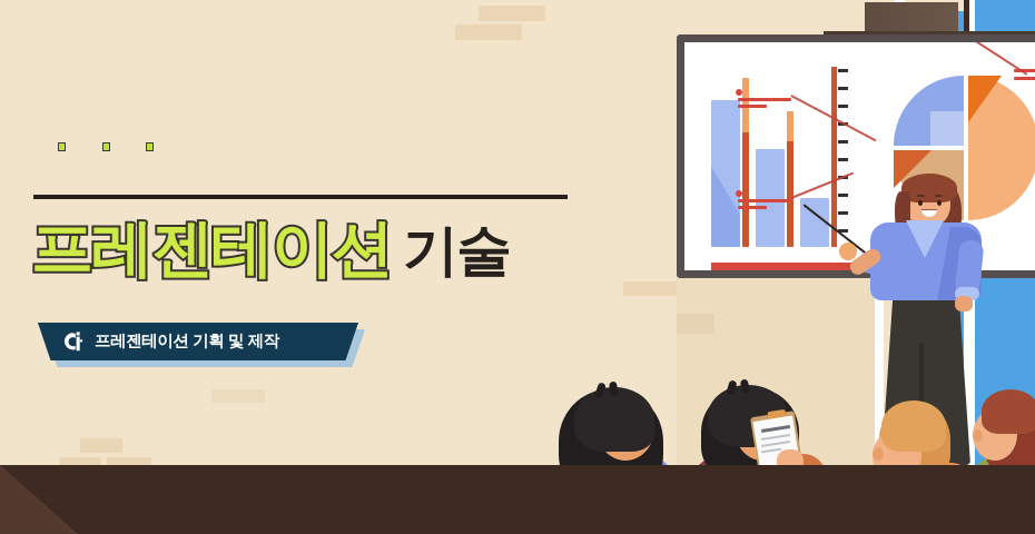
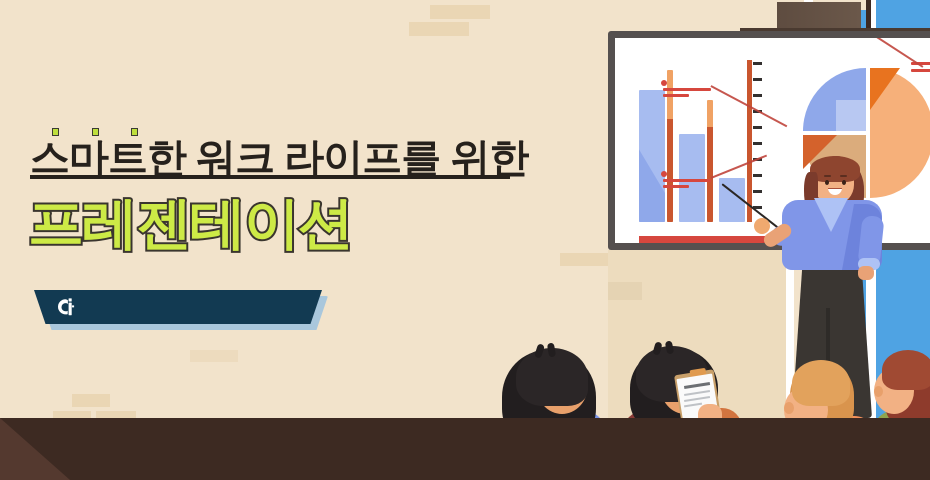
+ 스마트한 워크 라이프를 위한
  프레젠테이션
- 기술
- 프레젠테이션 기획 및 제작
